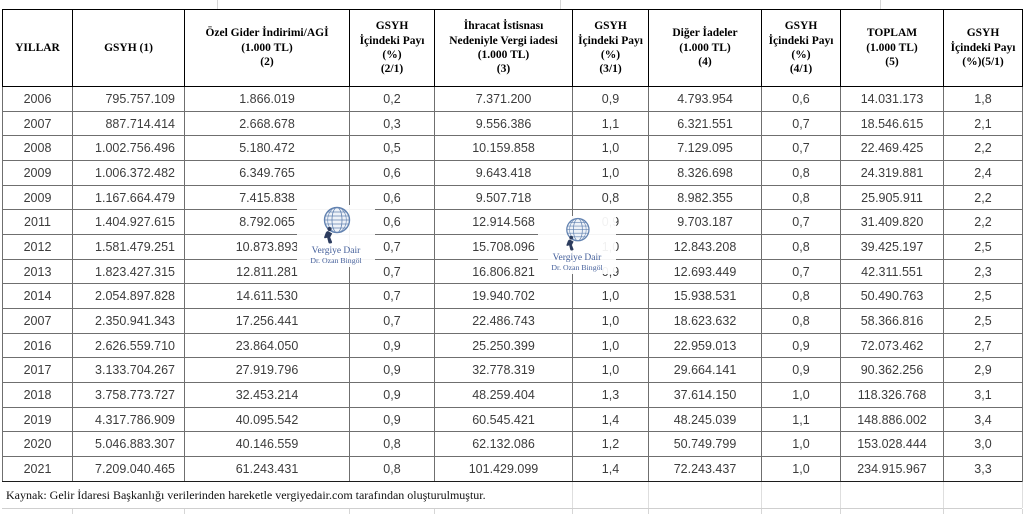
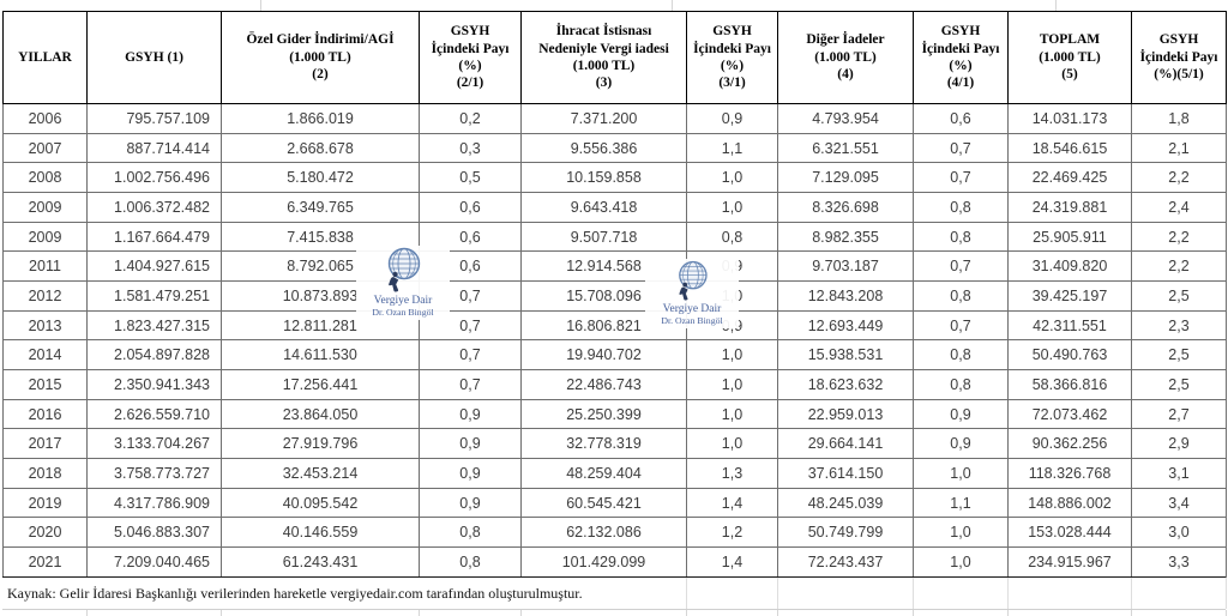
  YILLAR	GSYH (1)	Özel Gider İndirimi/AGİ(1.000 TL)(2)	GSYHİçindeki Payı(%)(2/1)	İhracat İstisnasıNedeniyle Vergi iadesi(1.000 TL)(3)	GSYHİçindeki Payı(%)(3/1)	Diğer İadeler(1.000 TL)(4)	GSYHİçindeki Payı(%)(4/1)	TOPLAM(1.000 TL)(5)	GSYHİçindeki Payı(%)(5/1)
  2006	795.757.109	1.866.019	0,2	7.371.200	0,9	4.793.954	0,6	14.031.173	1,8
  2007	887.714.414	2.668.678	0,3	9.556.386	1,1	6.321.551	0,7	18.546.615	2,1
  2008	1.002.756.496	5.180.472	0,5	10.159.858	1,0	7.129.095	0,7	22.469.425	2,2
  2009	1.006.372.482	6.349.765	0,6	9.643.418	1,0	8.326.698	0,8	24.319.881	2,4
  2009	1.167.664.479	7.415.838	0,6	9.507.718	0,8	8.982.355	0,8	25.905.911	2,2
  2011	1.404.927.615	8.792.065	0,6	12.914.568		9.703.187	0,7	31.409.820	2,2
  2012	1.581.479.251	10.873.893	0,7	15.708.096		12.843.208	0,8	39.425.197	2,5
  2013	1.823.427.315	12.811.281	0,7	16.806.821		12.693.449	0,7	42.311.551	2,3
  2014	2.054.897.828	14.611.530	0,7	19.940.702	1,0	15.938.531	0,8	50.490.763	2,5
- 2007	2.350.941.343	17.256.441	0,7	22.486.743	1,0	18.623.632	0,8	58.366.816	2,5
+ 2015	2.350.941.343	17.256.441	0,7	22.486.743	1,0	18.623.632	0,8	58.366.816	2,5
  2016	2.626.559.710	23.864.050	0,9	25.250.399	1,0	22.959.013	0,9	72.073.462	2,7
  2017	3.133.704.267	27.919.796	0,9	32.778.319	1,0	29.664.141	0,9	90.362.256	2,9
  2018	3.758.773.727	32.453.214	0,9	48.259.404	1,3	37.614.150	1,0	118.326.768	3,1
  2019	4.317.786.909	40.095.542	0,9	60.545.421	1,4	48.245.039	1,1	148.886.002	3,4
  2020	5.046.883.307	40.146.559	0,8	62.132.086	1,2	50.749.799	1,0	153.028.444	3,0
  2021	7.209.040.465	61.243.431	0,8	101.429.099	1,4	72.243.437	1,0	234.915.967	3,3
  Kaynak: Gelir İdaresi Başkanlığı verilerinden hareketle vergiyedair.com tarafından oluşturulmuştur.
  Vergiye Dair
  Dr. Ozan Bingöl
  Vergiye Dair
  Dr. Ozan Bingöl
